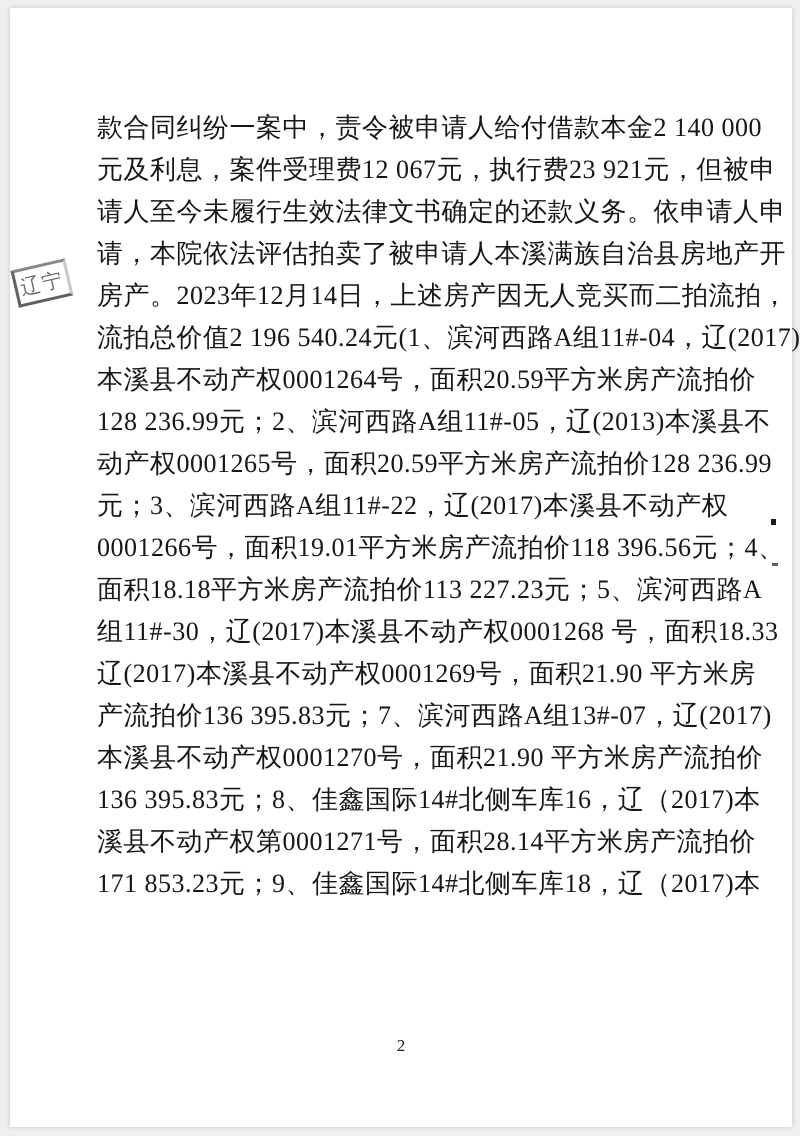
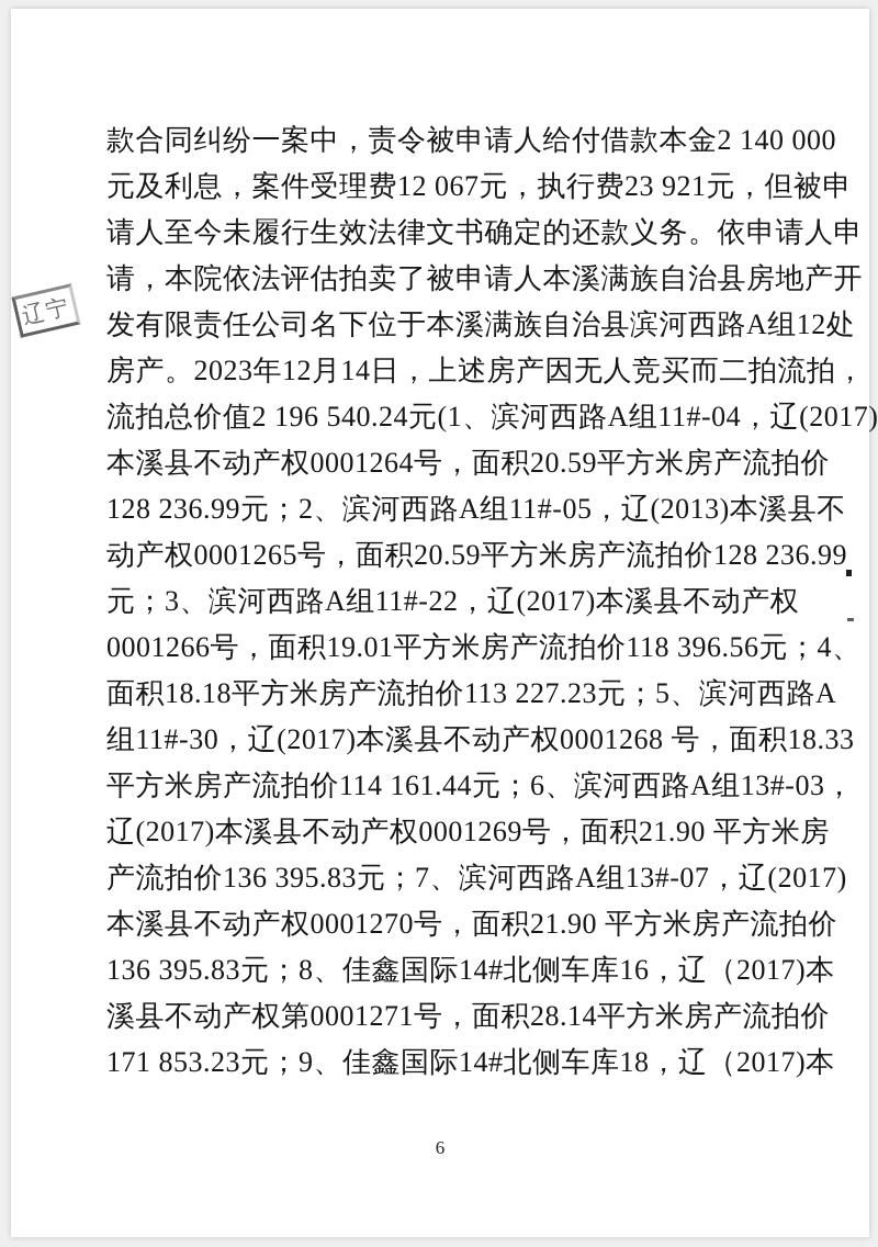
  款合同纠纷一案中，责令被申请人给付借款本金2 140 000
  元及利息，案件受理费12 067元，执行费23 921元，但被申
  请人至今未履行生效法律文书确定的还款义务。依申请人申
  请，本院依法评估拍卖了被申请人本溪满族自治县房地产开
+ 发有限责任公司名下位于本溪满族自治县滨河西路A组12处
  房产。2023年12月14日，上述房产因无人竞买而二拍流拍，
  流拍总价值2 196 540.24元(1、滨河西路A组11#-04，辽(2017)
  本溪县不动产权0001264号，面积20.59平方米房产流拍价
  128 236.99元；2、滨河西路A组11#-05，辽(2013)本溪县不
  动产权0001265号，面积20.59平方米房产流拍价128 236.99
  元；3、滨河西路A组11#-22，辽(2017)本溪县不动产权
  0001266号，面积19.01平方米房产流拍价118 396.56元；4、
  面积18.18平方米房产流拍价113 227.23元；5、滨河西路A
  组11#-30，辽(2017)本溪县不动产权0001268 号，面积18.33
+ 平方米房产流拍价114 161.44元；6、滨河西路A组13#-03，
  辽(2017)本溪县不动产权0001269号，面积21.90 平方米房
  产流拍价136 395.83元；7、滨河西路A组13#-07，辽(2017)
  本溪县不动产权0001270号，面积21.90 平方米房产流拍价
  136 395.83元；8、佳鑫国际14#北侧车库16，辽（2017)本
  溪县不动产权第0001271号，面积28.14平方米房产流拍价
  171 853.23元；9、佳鑫国际14#北侧车库18，辽（2017)本
- 2
+ 6
